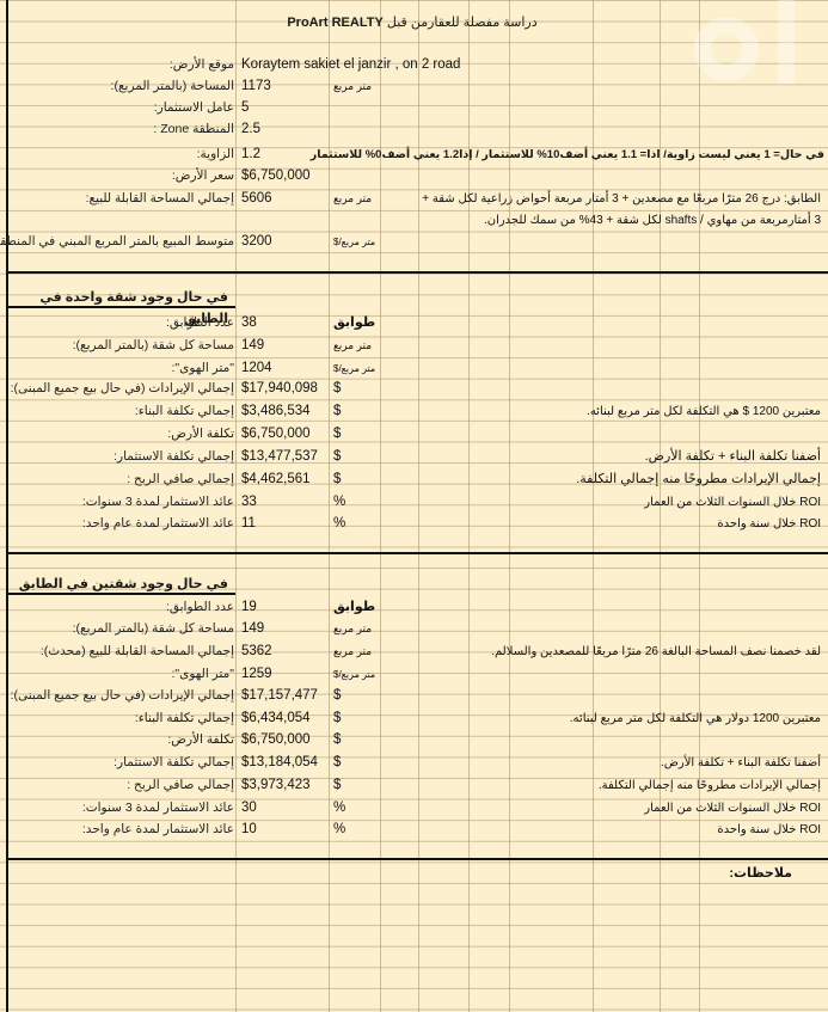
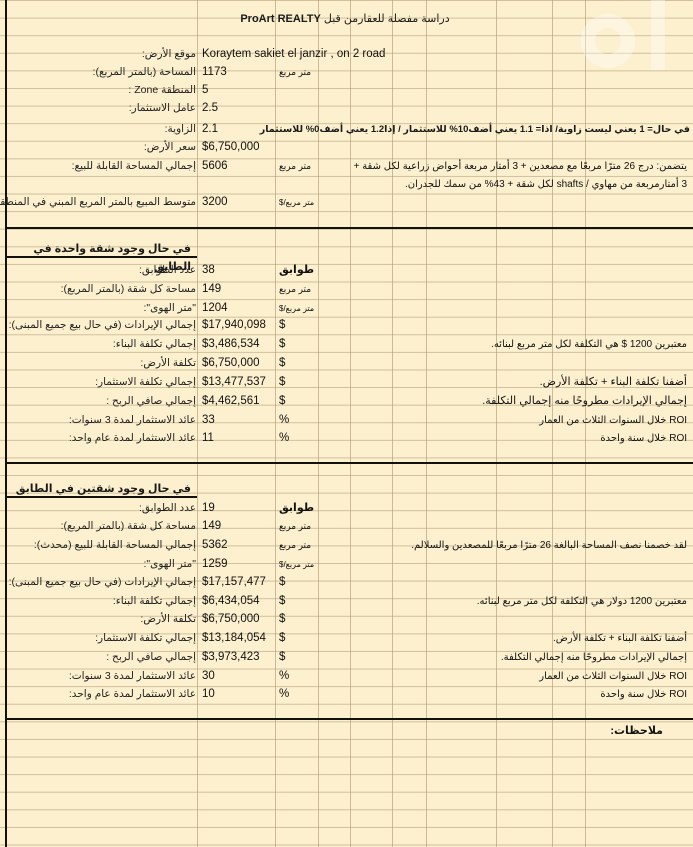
  دراسة مفصلة للعقارمن قبل ProArt REALTY
  موقع الأرض:
  Koraytem sakiet el janzir , on 2 road
  المساحة (بالمتر المربع):
  1173
  متر مربع
- عامل الاستثمار:
+ المنطقة Zone :
  5
- المنطقة Zone :
+ عامل الاستثمار:
  2.5
  الزاوية:
- 1.2
+ 2.1
  في حال= 1 يعني ليست زاوية/ اذا= 1.1 يعني أضف10% للاستثمار / إذا1.2 يعني أضف0% للاستثمار
  سعر الأرض:
  $6,750,000
  إجمالي المساحة القابلة للبيع:
  5606
  متر مربع
- الطابق: درج 26 مترًا مربعًا مع مصعدين + 3 أمتار مربعة أحواض زراعية لكل شقة +
+ يتضمن: درج 26 مترًا مربعًا مع مصعدين + 3 أمتار مربعة أحواض زراعية لكل شقة +
  3 أمتارمربعة من مهاوي / shafts لكل شقة + 43% من سمك للجدران.
  متوسط المبيع بالمتر المربع المبني في المنطق
  3200
  متر مربع/$
  في حال وجود شقة واحدة في الطابق
  عدد الطوابق:
  38
  طوابق
  مساحة كل شقة (بالمتر المربع):
  149
  متر مربع
  "متر الهوى":
  1204
  متر مربع/$
  إجمالي الإيرادات (في حال بيع جميع المبنى):
  $17,940,098
  $
  إجمالي تكلفة البناء:
  $3,486,534
  $
  معتبرين 1200 $ هي التكلفة لكل متر مربع لبنائه.
  تكلفة الأرض:
  $6,750,000
  $
  إجمالي تكلفة الاستثمار:
  $13,477,537
  $
  أضفنا تكلفة البناء + تكلفة الأرض.
  إجمالي صافي الربح :
  $4,462,561
  $
  إجمالي الإيرادات مطروحًا منه إجمالي التكلفة.
  عائد الاستثمار لمدة 3 سنوات:
  33
  %
  ROI خلال السنوات الثلاث من العمار
  عائد الاستثمار لمدة عام واحد:
  11
  %
  ROI خلال سنة واحدة
  في حال وجود شقتين في الطابق
  عدد الطوابق:
  19
  طوابق
  مساحة كل شقة (بالمتر المربع):
  149
  متر مربع
  إجمالي المساحة القابلة للبيع (محدث):
  5362
  متر مربع
  لقد خصمنا نصف المساحة البالغة 26 مترًا مربعًا للمصعدين والسلالم.
  "متر الهوى":
  1259
  متر مربع/$
  إجمالي الإيرادات (في حال بيع جميع المبنى):
  $17,157,477
  $
  إجمالي تكلفة البناء:
  $6,434,054
  $
  معتبرين 1200 دولار هي التكلفة لكل متر مربع لبنائه.
  تكلفة الأرض:
  $6,750,000
  $
  إجمالي تكلفة الاستثمار:
  $13,184,054
  $
  أضفنا تكلفة البناء + تكلفة الأرض.
  إجمالي صافي الربح :
  $3,973,423
  $
  إجمالي الإيرادات مطروحًا منه إجمالي التكلفة.
  عائد الاستثمار لمدة 3 سنوات:
  30
  %
  ROI خلال السنوات الثلاث من العمار
  عائد الاستثمار لمدة عام واحد:
  10
  %
  ROI خلال سنة واحدة
  ملاحظات:
